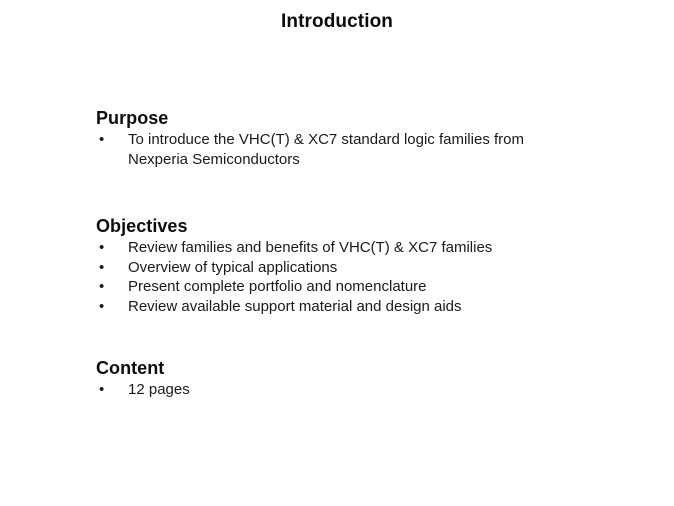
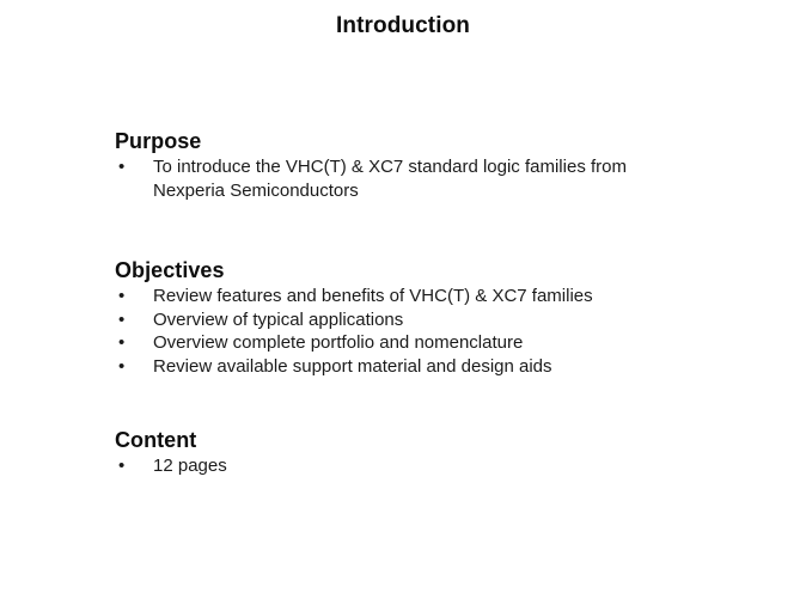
  Introduction
  Purpose
  •
  To introduce the VHC(T) & XC7 standard logic families from Nexperia Semiconductors
  Objectives
  •
- Review families and benefits of VHC(T) & XC7 families
+ Review features and benefits of VHC(T) & XC7 families
  •
  Overview of typical applications
  •
- Present complete portfolio and nomenclature
+ Overview complete portfolio and nomenclature
  •
  Review available support material and design aids
  Content
  •
  12 pages
